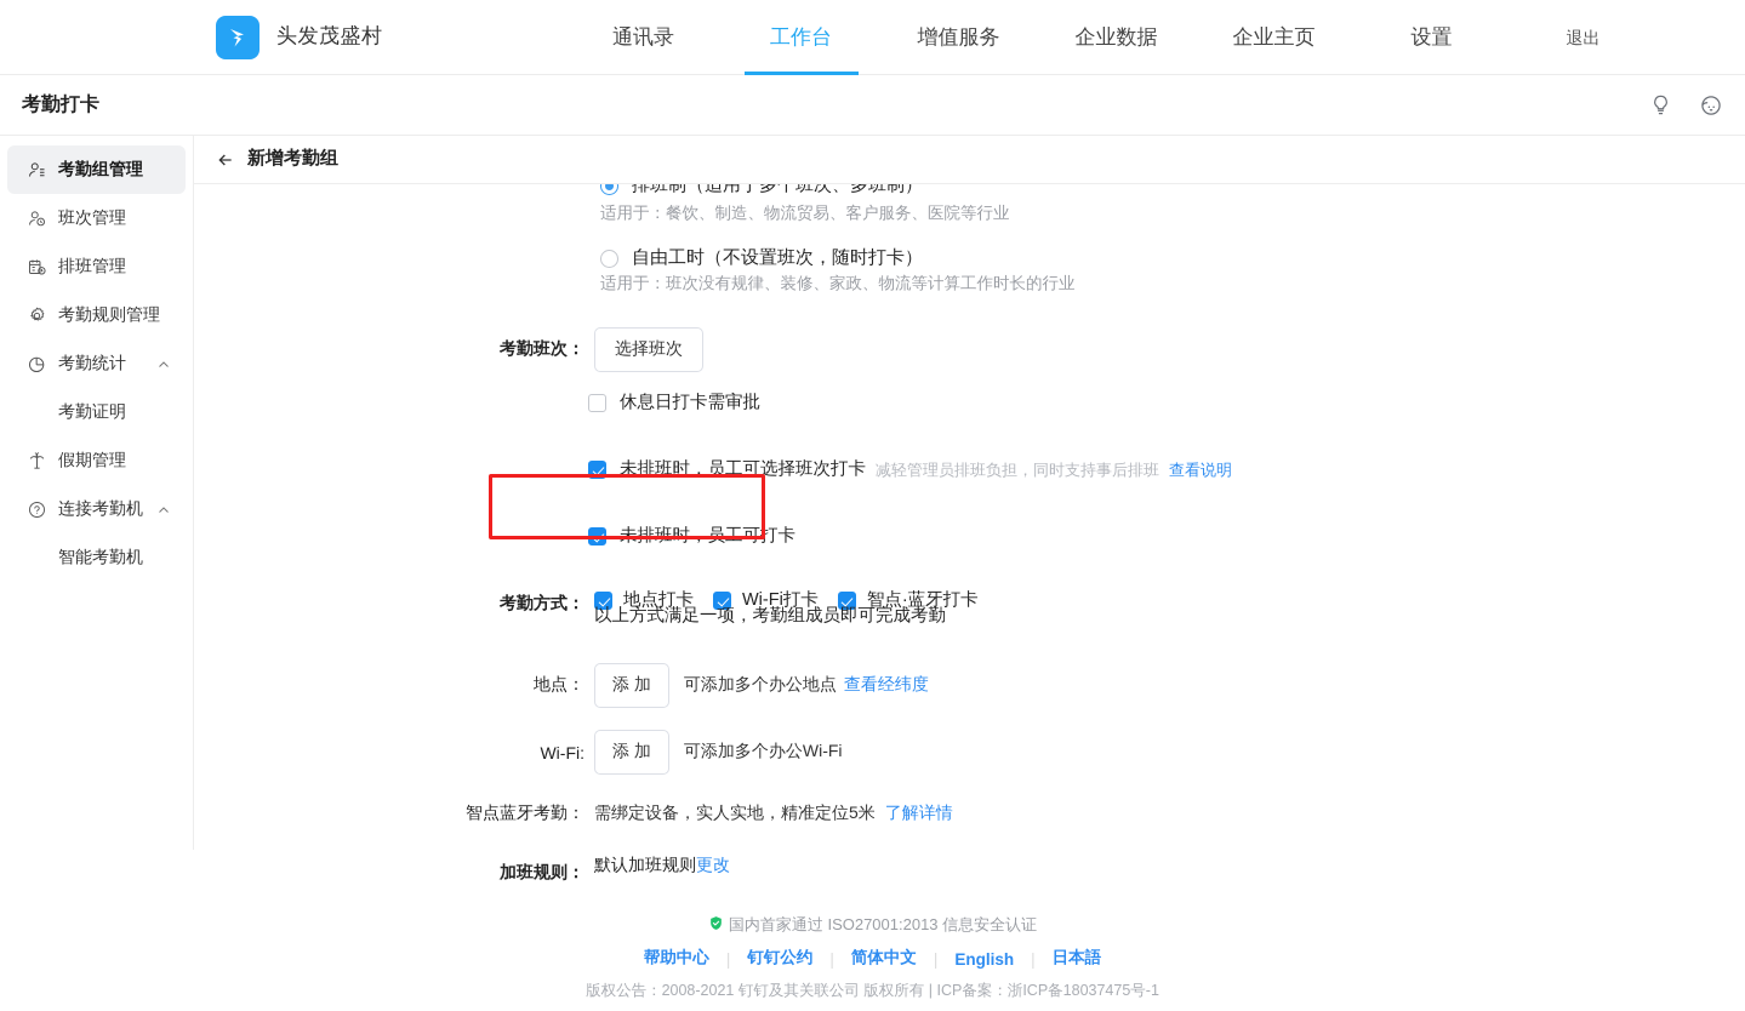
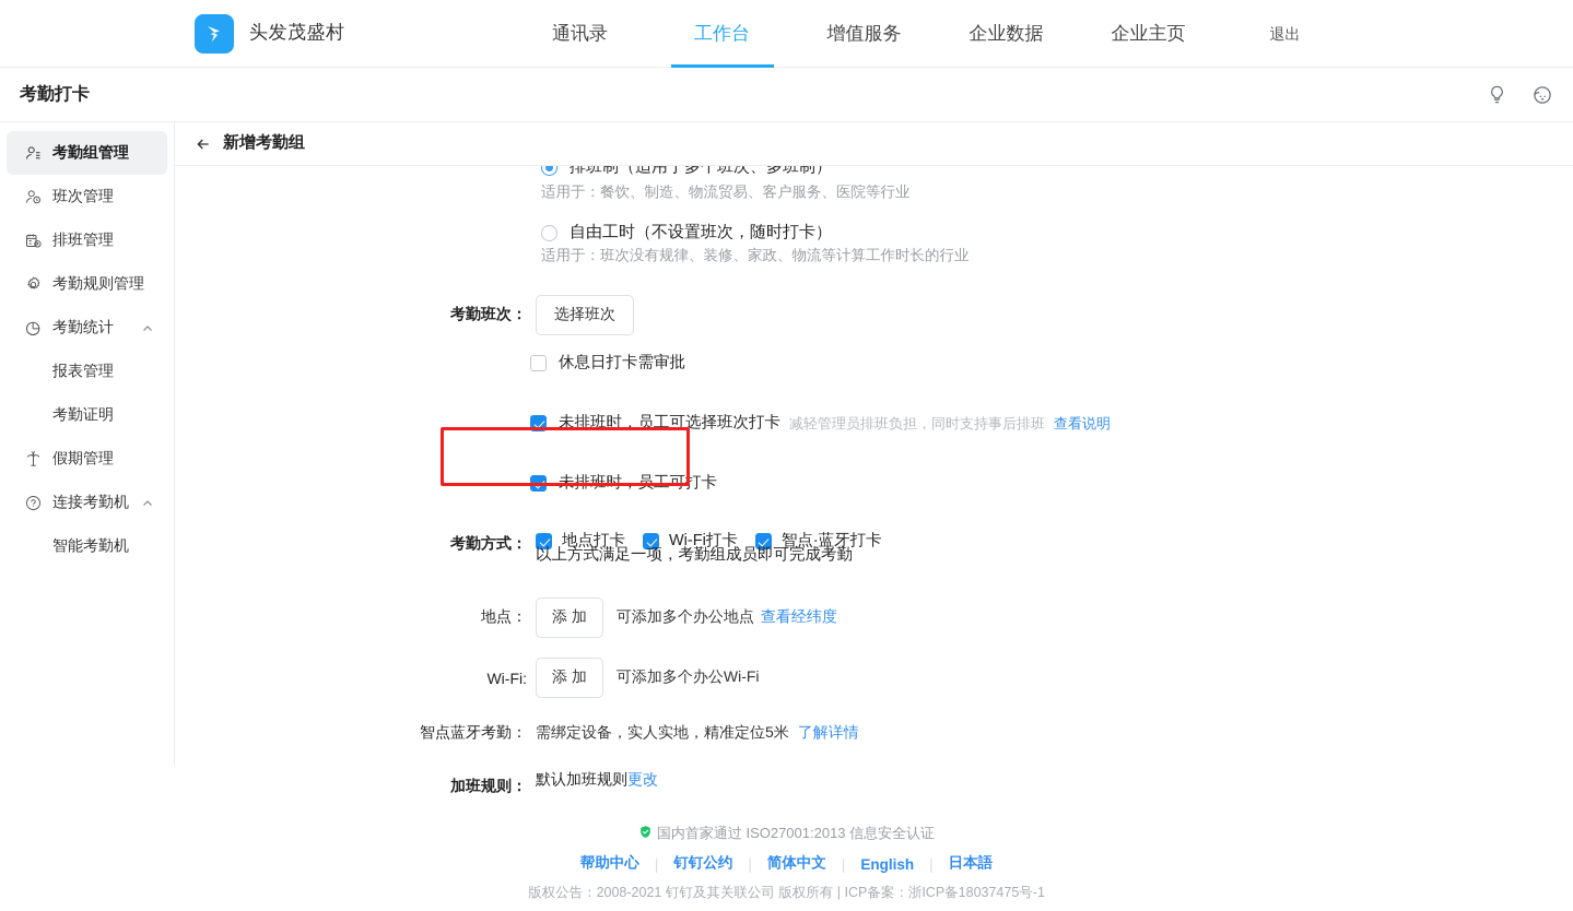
  头发茂盛村
  通讯录
  工作台
  增值服务
  企业数据
  企业主页
- 设置
  退出
  考勤打卡
  考勤组管理
  班次管理
  排班管理
  考勤规则管理
  考勤统计
+ 报表管理
  考勤证明
  假期管理
  连接考勤机
  智能考勤机
  新增考勤组
  排班制（适用于多个班次、多班制）
  适用于：餐饮、制造、物流贸易、客户服务、医院等行业
  自由工时（不设置班次，随时打卡）
  适用于：班次没有规律、装修、家政、物流等计算工作时长的行业
  考勤班次：
  选择班次
  休息日打卡需审批
  未排班时，员工可选择班次打卡
  减轻管理员排班负担，同时支持事后排班
  查看说明
  未排班时，员工可打卡
  考勤方式：
  地点打卡
  Wi-Fi打卡
  智点·蓝牙打卡
  以上方式满足一项，考勤组成员即可完成考勤
  地点：
  添 加
  可添加多个办公地点
  查看经纬度
  Wi-Fi:
  添 加
  可添加多个办公Wi-Fi
  智点蓝牙考勤：
  需绑定设备，实人实地，精准定位5米
  了解详情
  加班规则：
  默认加班规则
  更改
  国内首家通过 ISO27001:2013 信息安全认证
  帮助中心
  |
  钉钉公约
  |
  简体中文
  |
  English
  |
  日本語
  版权公告：2008-2021 钉钉及其关联公司 版权所有 | ICP备案：浙ICP备18037475号-1
